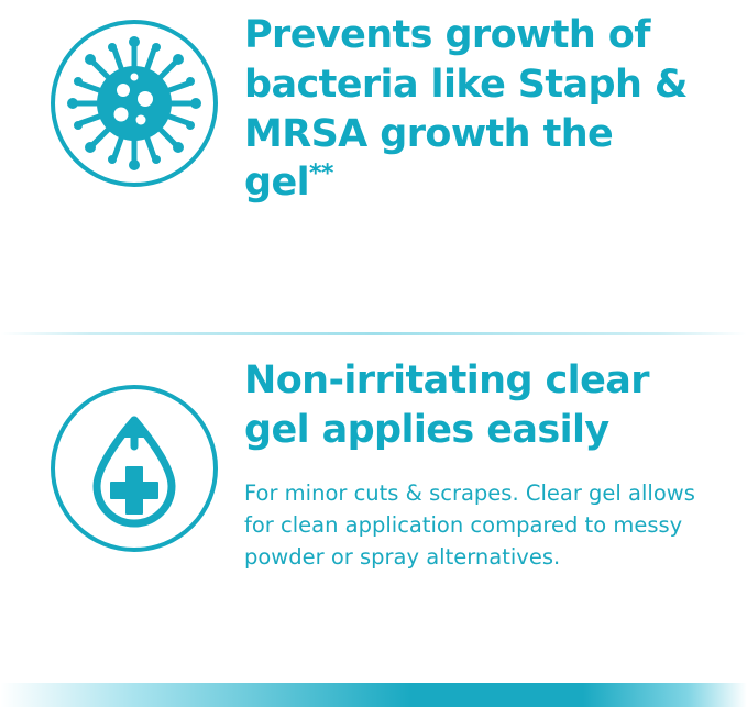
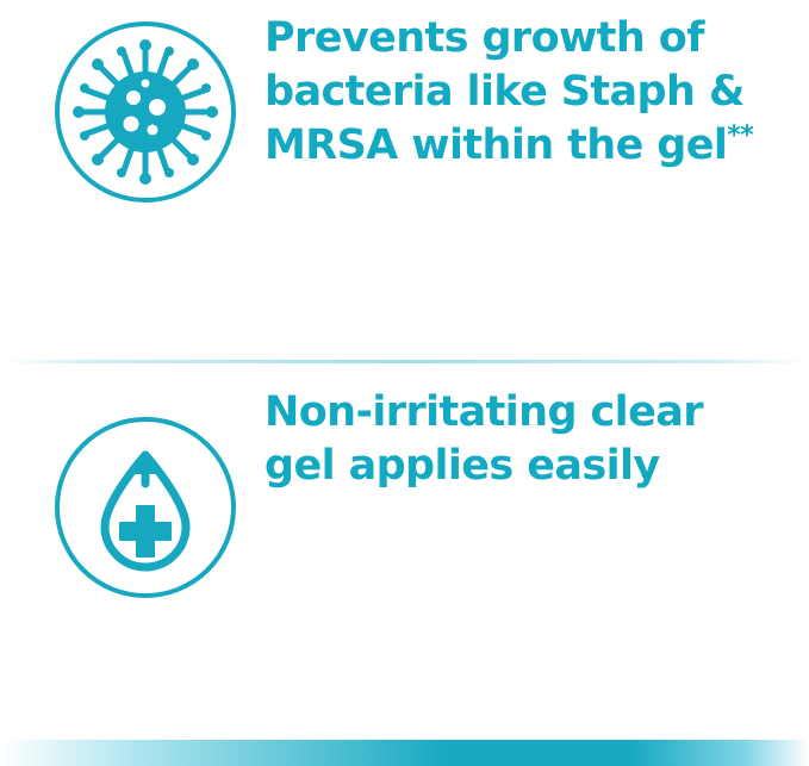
- Prevents growth of bacteria like Staph & MRSA growth the gel**
+ Prevents growth of bacteria like Staph & MRSA within the gel**
  Non-irritating clear gel applies easily
- For minor cuts & scrapes. Clear gel allows for clean application compared to messy powder or spray alternatives.
